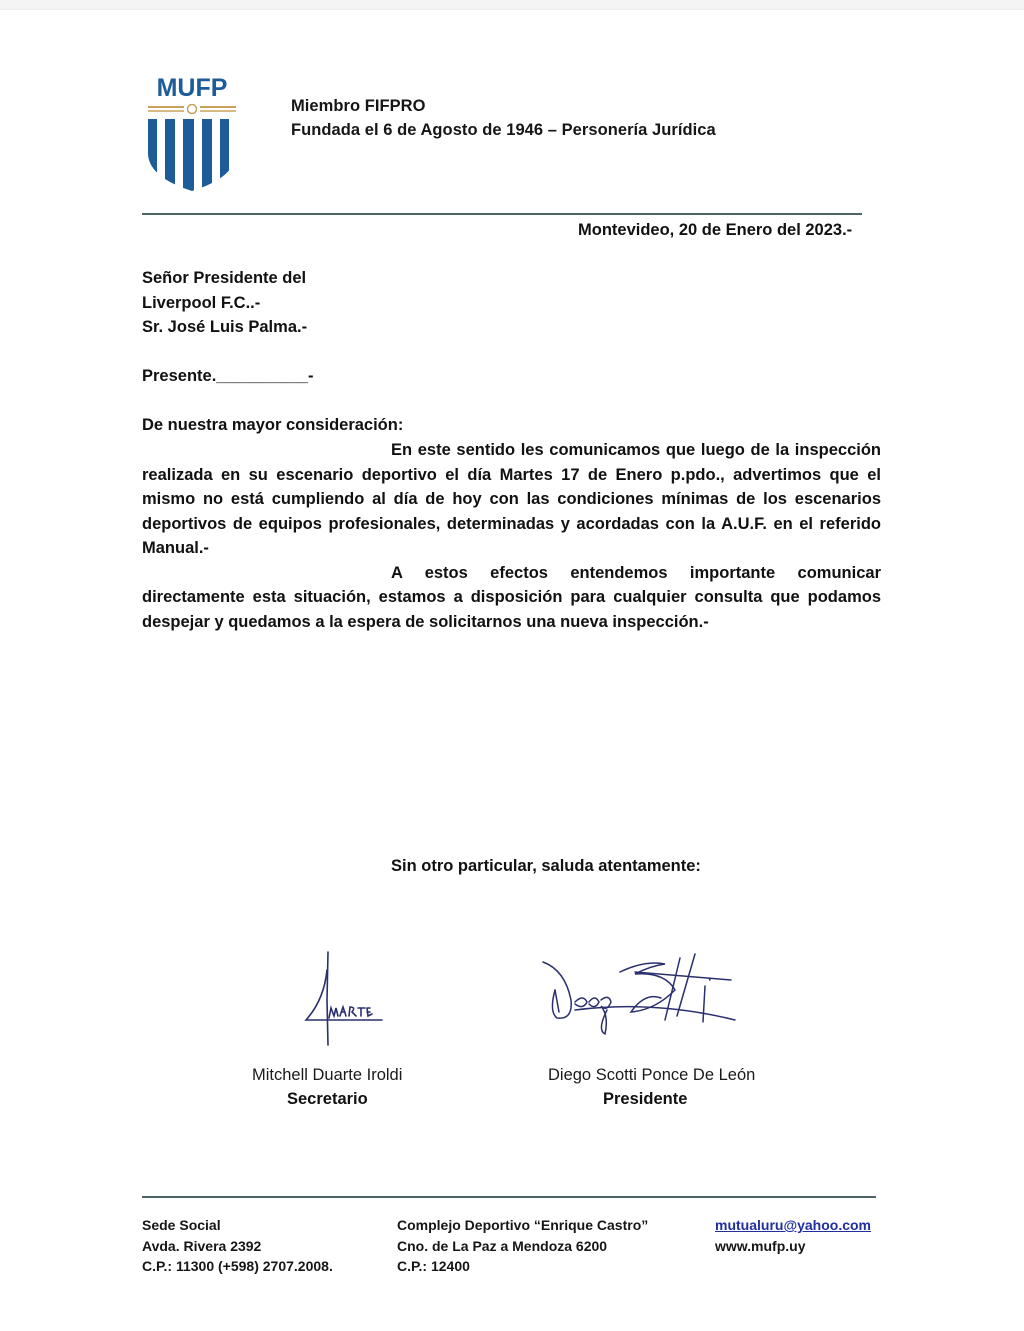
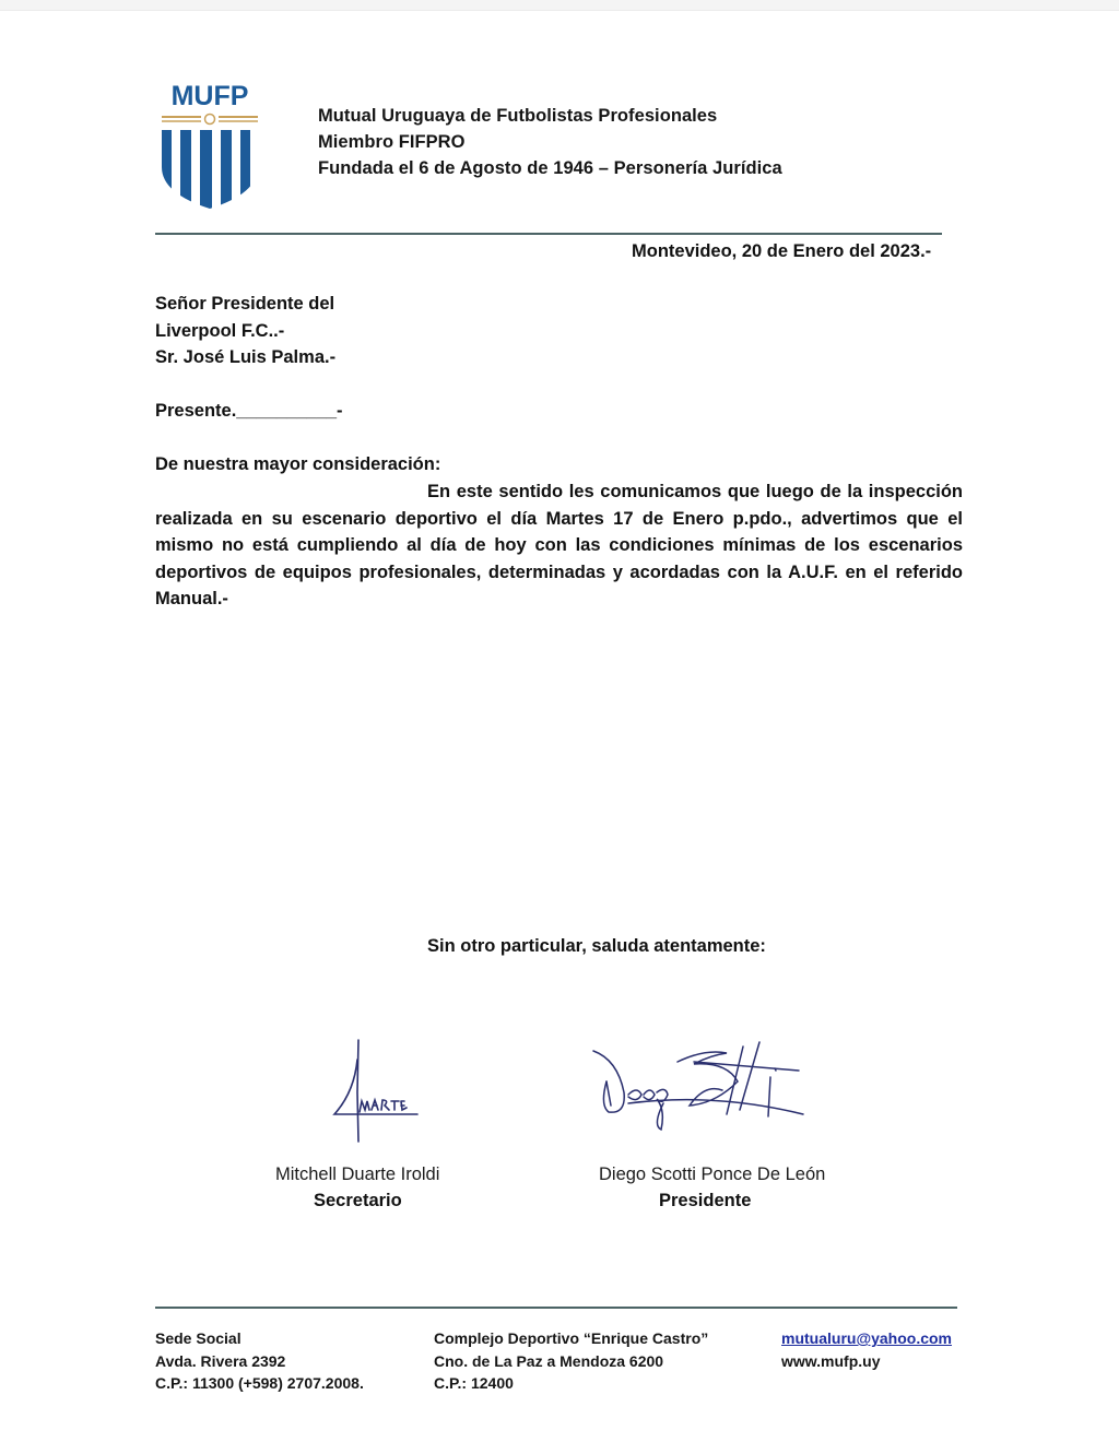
  MUFP
+ Mutual Uruguaya de Futbolistas Profesionales
  Miembro FIFPRO
  Fundada el 6 de Agosto de 1946 – Personería Jurídica
  Montevideo, 20 de Enero del 2023.-
  Señor Presidente del
  Liverpool F.C..-
  Sr. José Luis Palma.-
  Presente.__________-
  De nuestra mayor consideración:
  En este sentido les comunicamos que luego de la inspección realizada en su escenario deportivo el día Martes 17 de Enero p.pdo., advertimos que el mismo no está cumpliendo al día de hoy con las condiciones mínimas de los escenarios deportivos de equipos profesionales, determinadas y acordadas con la A.U.F. en el referido Manual.-
- A estos efectos entendemos importante comunicar directamente esta situación, estamos a disposición para cualquier consulta que podamos despejar y quedamos a la espera de solicitarnos una nueva inspección.-
  Sin otro particular, saluda atentamente:
  Mitchell Duarte Iroldi
  Secretario
  Diego Scotti Ponce De León
  Presidente
  Sede Social
  Avda. Rivera 2392
  C.P.: 11300 (+598) 2707.2008.
  Complejo Deportivo “Enrique Castro”
  Cno. de La Paz a Mendoza 6200
  C.P.: 12400
  mutualuru@yahoo.com
  www.mufp.uy
